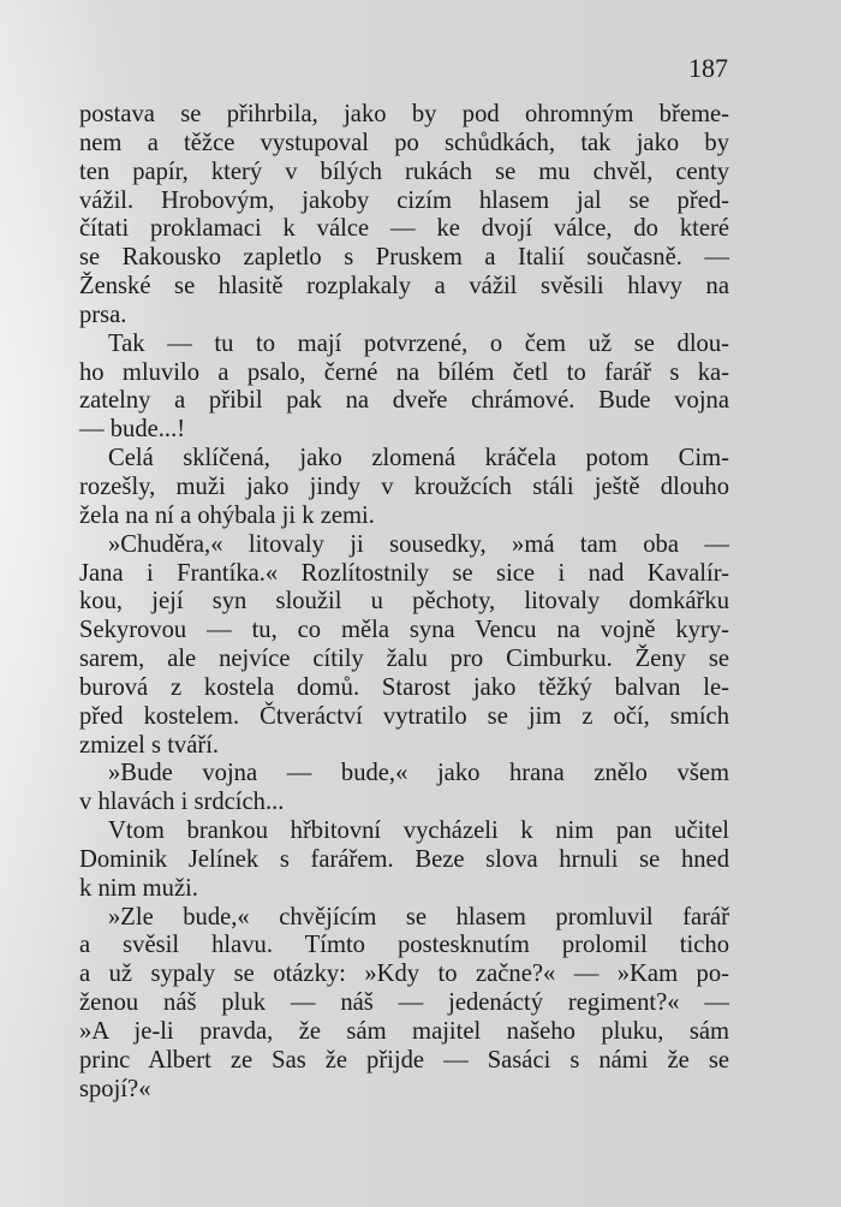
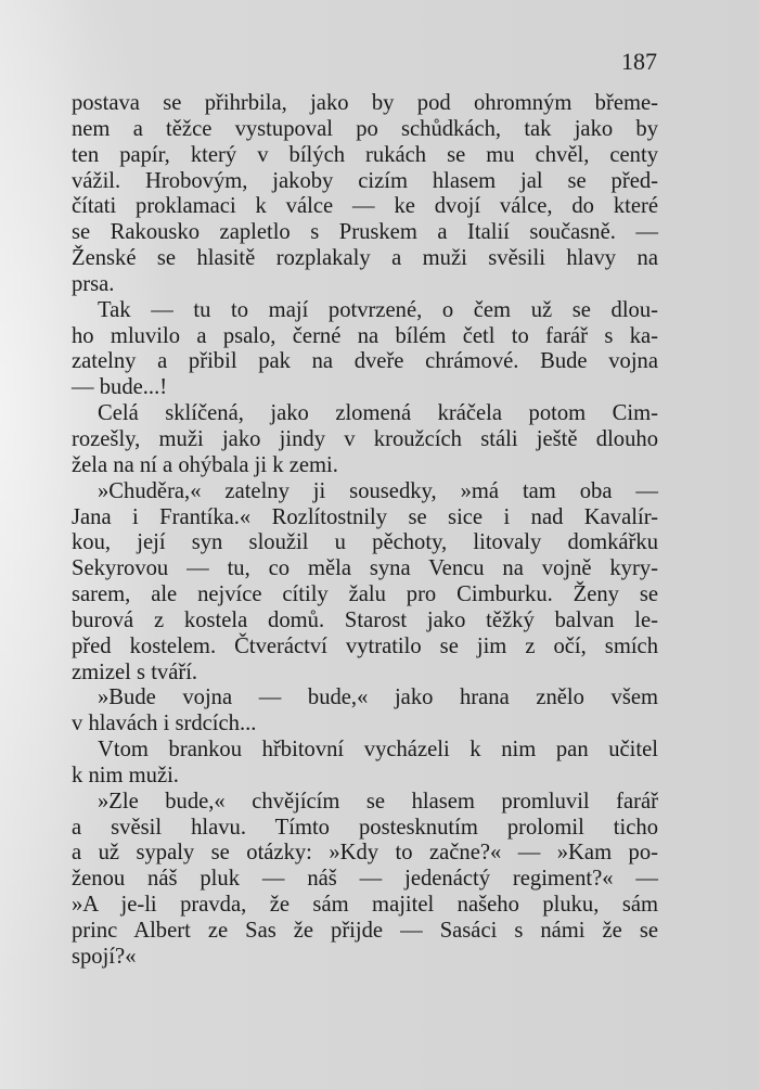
  187
  postava se přihrbila, jako by pod ohromným břeme-
  nem a těžce vystupoval po schůdkách, tak jako by
  ten papír, který v bílých rukách se mu chvěl, centy
  vážil. Hrobovým, jakoby cizím hlasem jal se před-
  čítati proklamaci k válce — ke dvojí válce, do které
  se Rakousko zapletlo s Pruskem a Italií současně. —
- Ženské se hlasitě rozplakaly a vážil svěsili hlavy na
+ Ženské se hlasitě rozplakaly a muži svěsili hlavy na
  prsa.
  Tak — tu to mají potvrzené, o čem už se dlou-
  ho mluvilo a psalo, černé na bílém četl to farář s ka-
  zatelny a přibil pak na dveře chrámové. Bude vojna
  — bude...!
  Celá sklíčená, jako zlomená kráčela potom Cim-
  rozešly, muži jako jindy v kroužcích stáli ještě dlouho
  žela na ní a ohýbala ji k zemi.
- »Chuděra,« litovaly ji sousedky, »má tam oba —
+ »Chuděra,« zatelny ji sousedky, »má tam oba —
  Jana i Frantíka.« Rozlítostnily se sice i nad Kavalír-
  kou, její syn sloužil u pěchoty, litovaly domkářku
  Sekyrovou — tu, co měla syna Vencu na vojně kyry-
  sarem, ale nejvíce cítily žalu pro Cimburku. Ženy se
  burová z kostela domů. Starost jako těžký balvan le-
  před kostelem. Čtveráctví vytratilo se jim z očí, smích
  zmizel s tváří.
  »Bude vojna — bude,« jako hrana znělo všem
  v hlavách i srdcích...
  Vtom brankou hřbitovní vycházeli k nim pan učitel
- Dominik Jelínek s farářem. Beze slova hrnuli se hned
  k nim muži.
  »Zle bude,« chvějícím se hlasem promluvil farář
  a svěsil hlavu. Tímto postesknutím prolomil ticho
  a už sypaly se otázky: »Kdy to začne?« — »Kam po-
  ženou náš pluk — náš — jedenáctý regiment?« —
  »A je-li pravda, že sám majitel našeho pluku, sám
  princ Albert ze Sas že přijde — Sasáci s námi že se
  spojí?«
